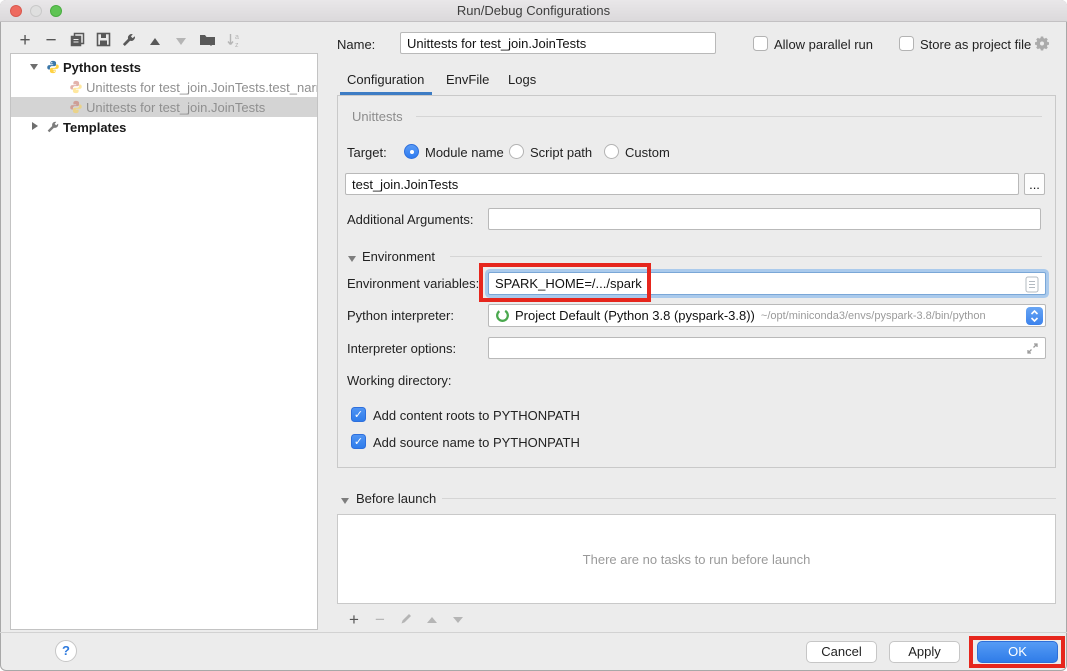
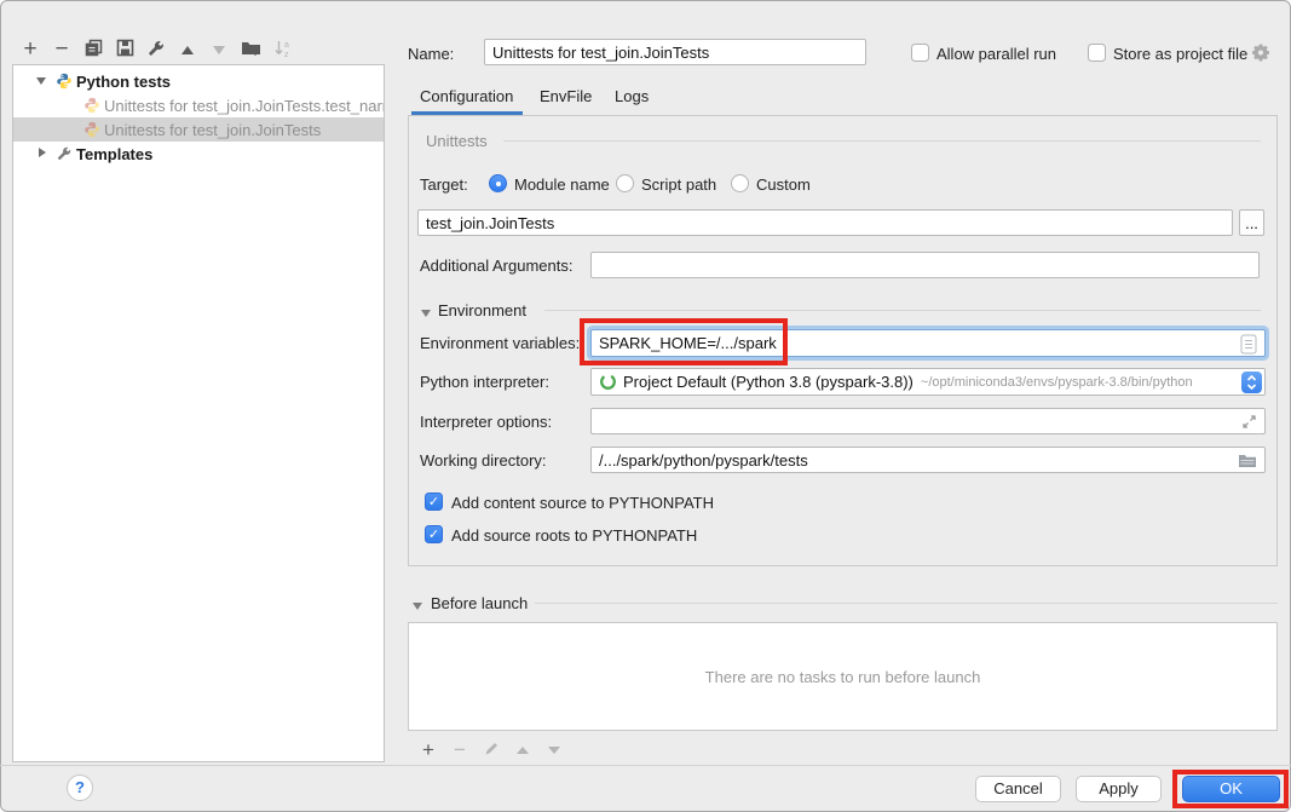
- Run/Debug Configurations
  +
  −
  Python tests
  Unittests for test_join.JoinTests.test_nar
  Unittests for test_join.JoinTests
  Templates
  Name:
  Unittests for test_join.JoinTests
  Allow parallel run
  Store as project file
  Configuration
  EnvFile
  Logs
  Unittests
  Target:
  Module name
  Script path
  Custom
  test_join.JoinTests
  ...
  Additional Arguments:
  Environment
  Environment variables:
  SPARK_HOME=/.../spark
  Python interpreter:
  Project Default (Python 3.8 (pyspark-3.8))
  ~/opt/miniconda3/envs/pyspark-3.8/bin/python
  Interpreter options:
  Working directory:
+ /.../spark/python/pyspark/tests
  ✓
- Add content roots to PYTHONPATH
+ Add content source to PYTHONPATH
  ✓
- Add source name to PYTHONPATH
+ Add source roots to PYTHONPATH
  Before launch
  There are no tasks to run before launch
  +
  −
  ?
  Cancel
  Apply
  OK
